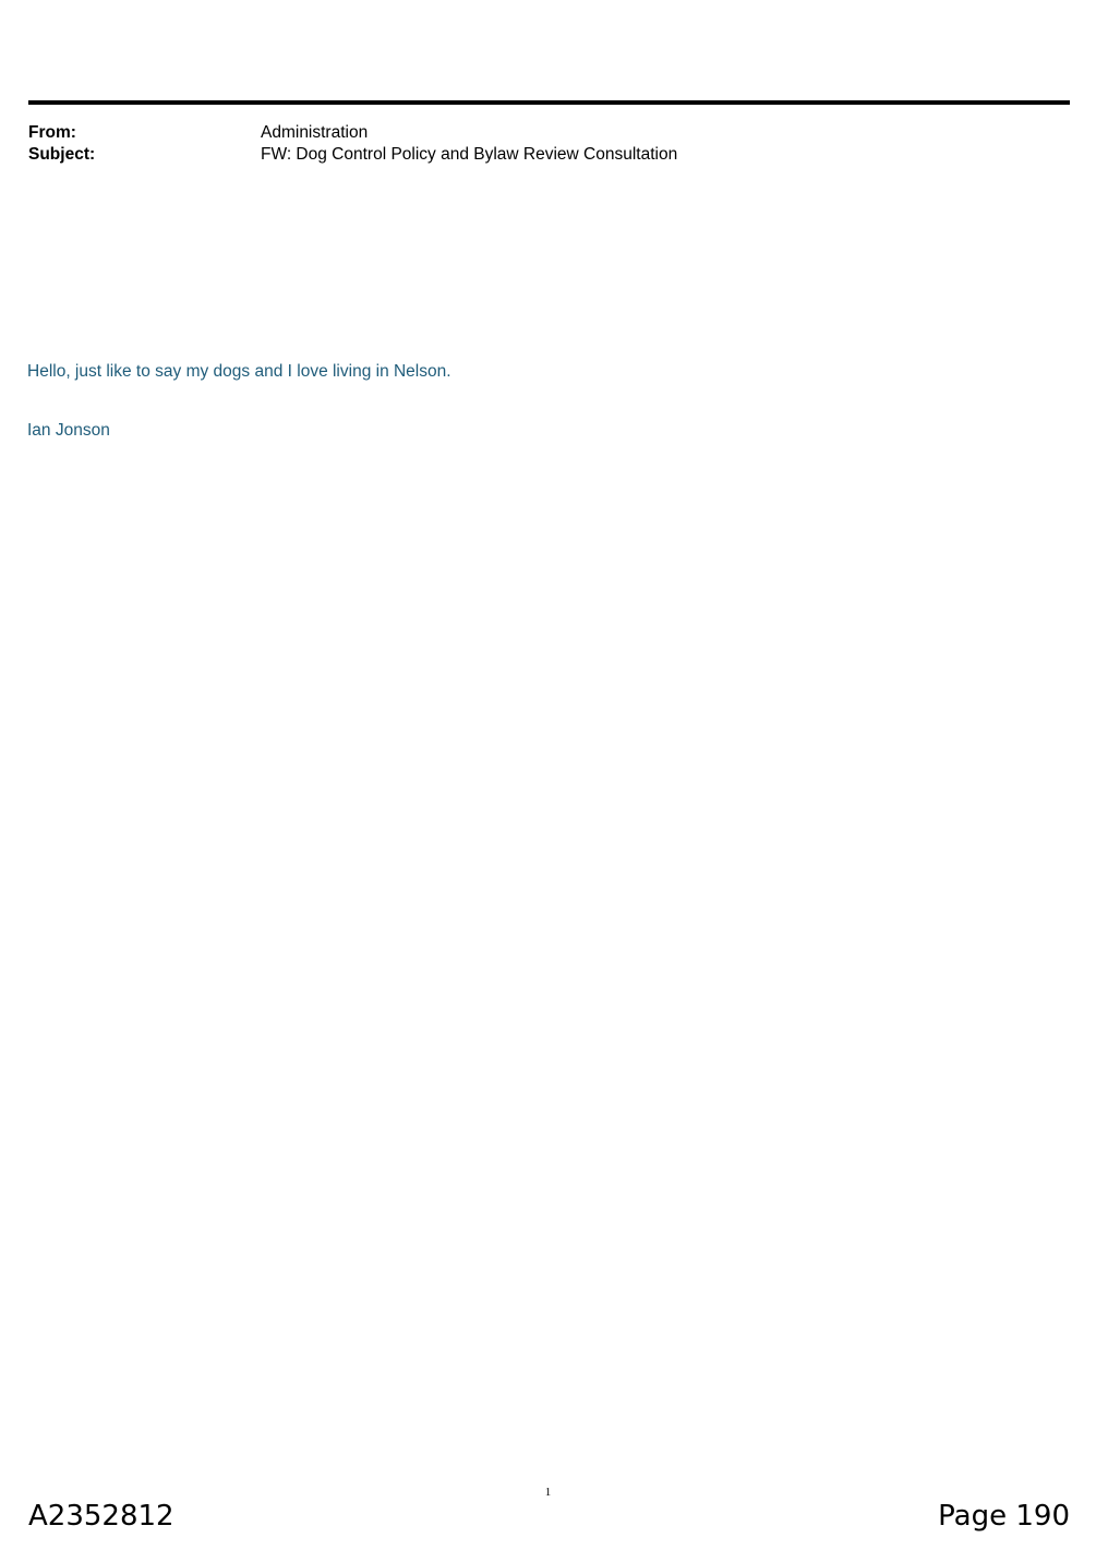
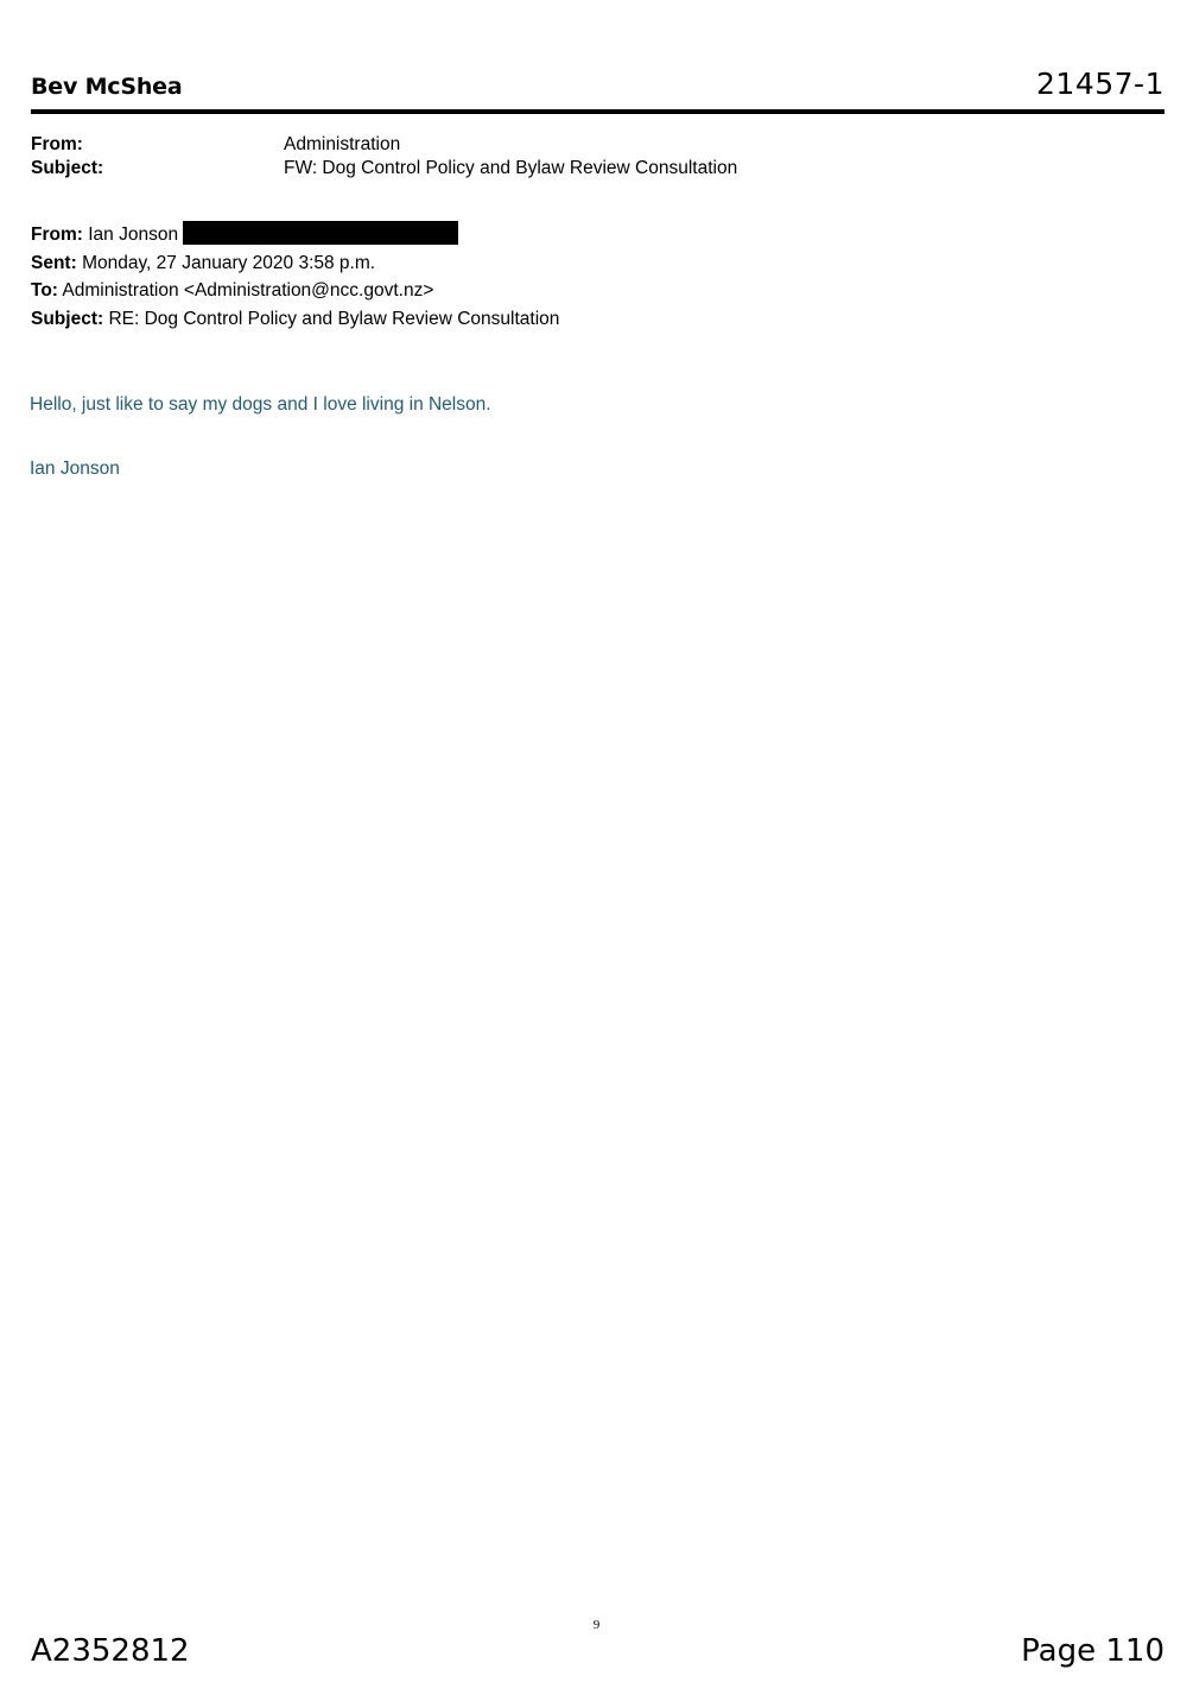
+ Bev McShea
+ 21457-1
  From:
  Administration
  Subject:
  FW: Dog Control Policy and Bylaw Review Consultation
+ From: Ian Jonson
+ Sent: Monday, 27 January 2020 3:58 p.m.
+ To: Administration <Administration@ncc.govt.nz>
+ Subject: RE: Dog Control Policy and Bylaw Review Consultation
  Hello, just like to say my dogs and I love living in Nelson.
  Ian Jonson
- 1
+ 9
  A2352812
- Page 190
+ Page 110
